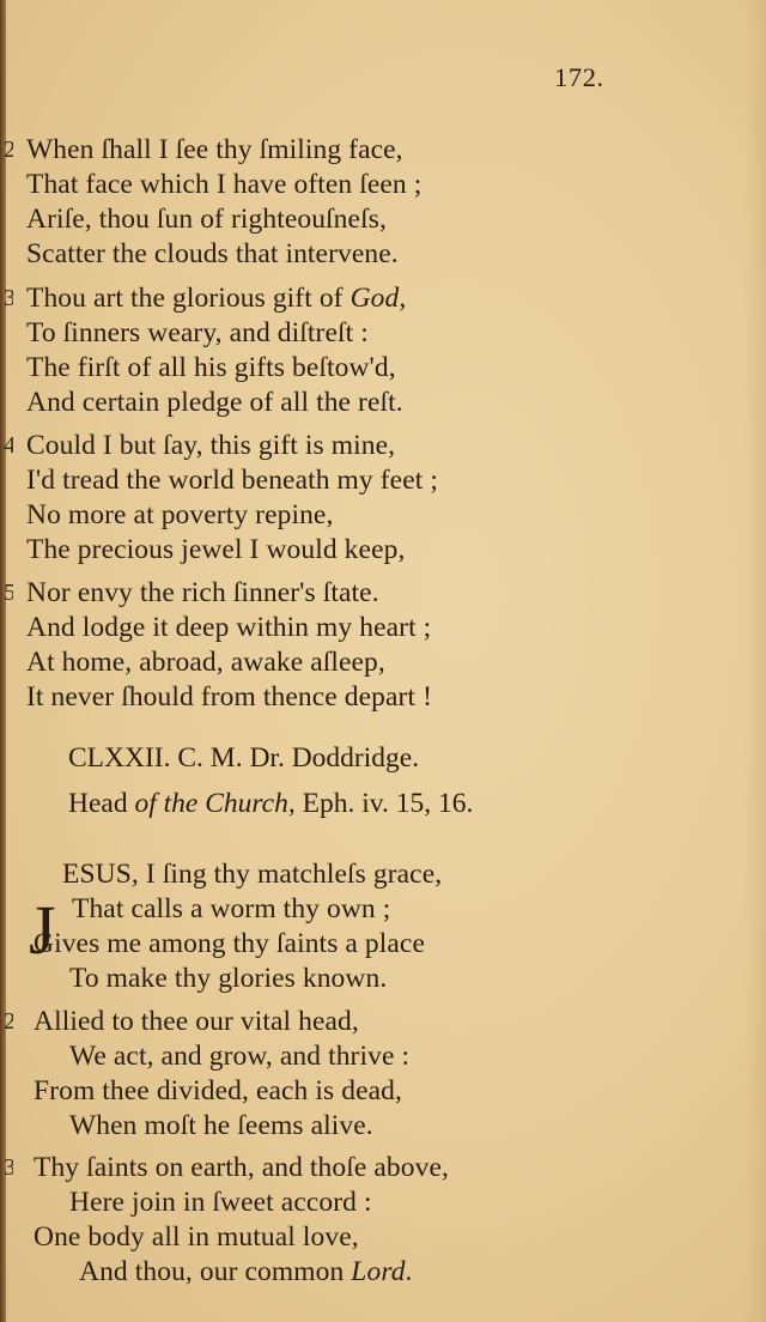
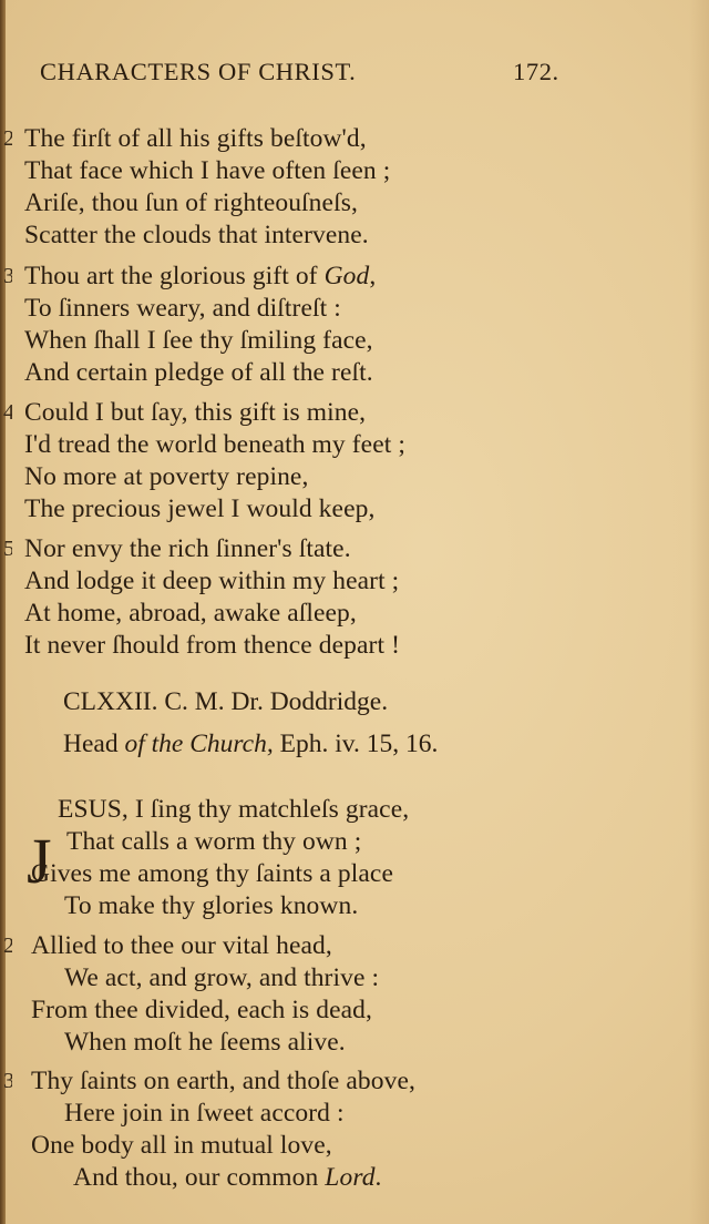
+ CHARACTERS OF CHRIST.
  172.
  2
- When ſhall I ſee thy ſmiling face,
+ The firſt of all his gifts beſtow'd,
  That face which I have often ſeen ;
  Ariſe, thou ſun of righteouſneſs,
  Scatter the clouds that intervene.
  3
  Thou art the glorious gift of God,
  To ſinners weary, and diſtreſt :
- The firſt of all his gifts beſtow'd,
+ When ſhall I ſee thy ſmiling face,
  And certain pledge of all the reſt.
  4
  Could I but ſay, this gift is mine,
  I'd tread the world beneath my feet ;
  No more at poverty repine,
  The precious jewel I would keep,
  5
  Nor envy the rich ſinner's ſtate.
  And lodge it deep within my heart ;
  At home, abroad, awake aſleep,
  It never ſhould from thence depart !
  CLXXII. C. M. Dr. Doddridge.
  Head of the Church, Eph. iv. 15, 16.
  J
  ESUS, I ſing thy matchleſs grace,
  That calls a worm thy own ;
  Gives me among thy ſaints a place
  To make thy glories known.
  2
  Allied to thee our vital head,
  We act, and grow, and thrive :
  From thee divided, each is dead,
  When moſt he ſeems alive.
  3
  Thy ſaints on earth, and thoſe above,
  Here join in ſweet accord :
  One body all in mutual love,
  And thou, our common Lord.
